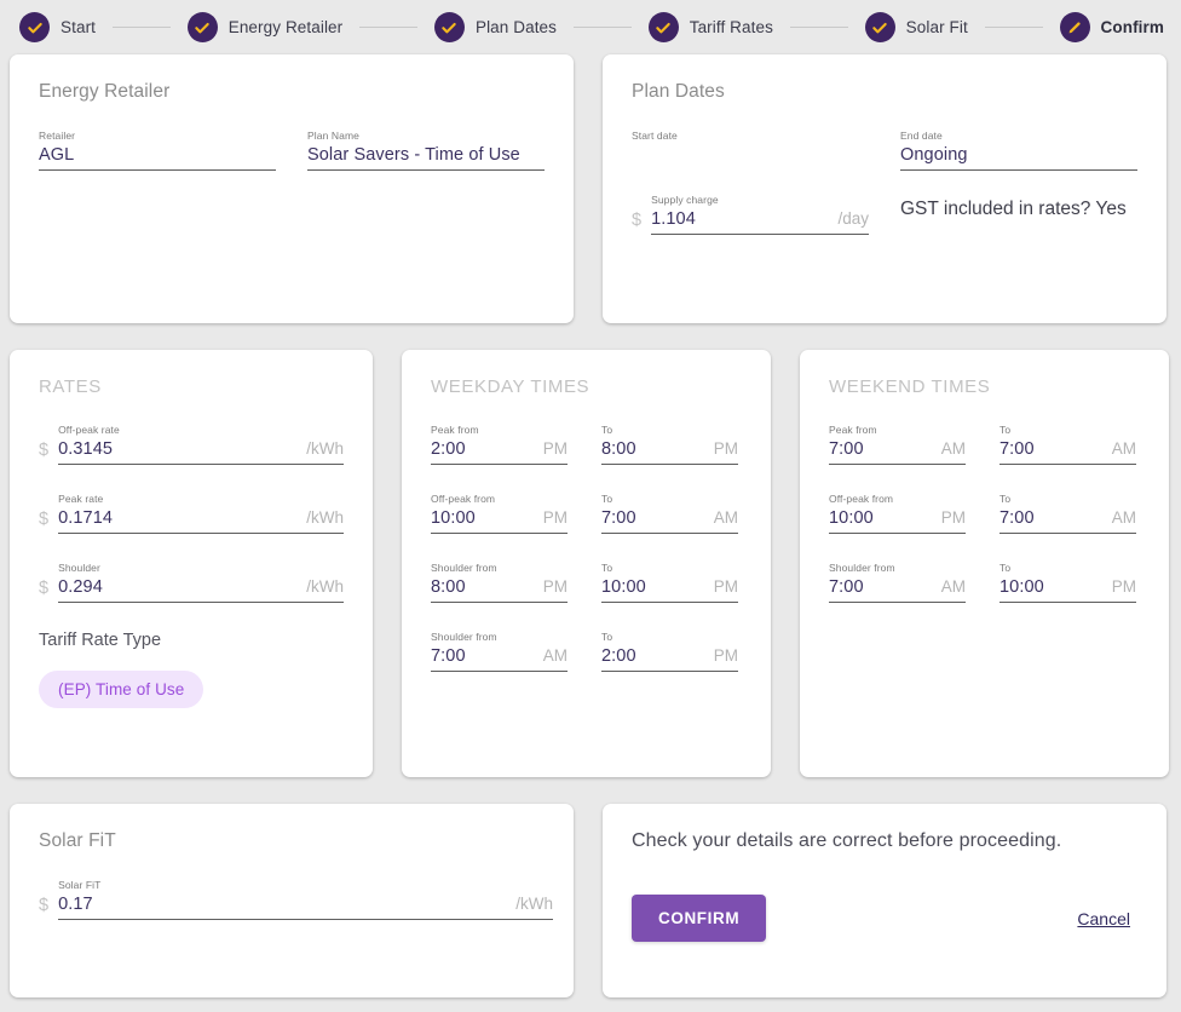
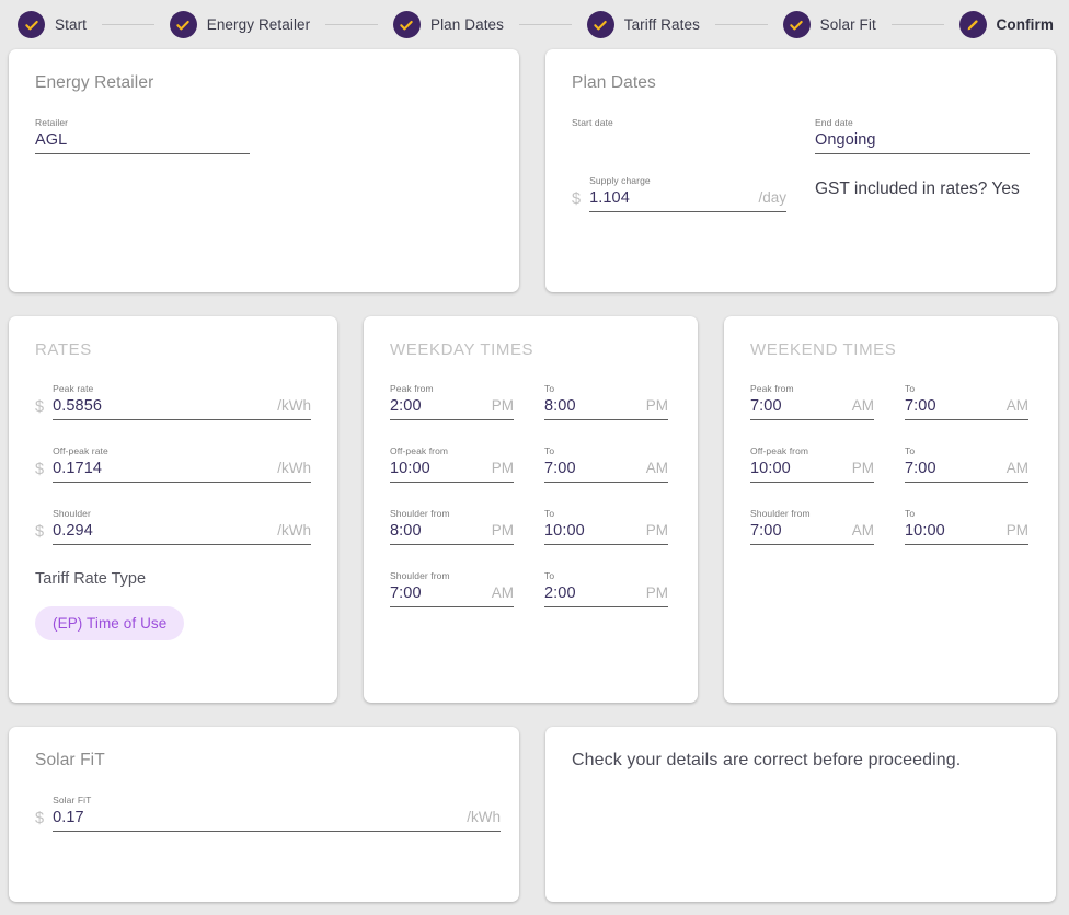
  Start
  Energy Retailer
  Plan Dates
  Tariff Rates
  Solar Fit
  Confirm
  Energy Retailer
  Retailer
  AGL
- Plan Name
- Solar Savers - Time of Use
  Plan Dates
  Start date
  End date
  Ongoing
  $
  Supply charge
  1.104
  /day
  GST included in rates? Yes
  RATES
  $
- Off-peak rate
+ Peak rate
- 0.3145
+ 0.5856
  /kWh
  $
- Peak rate
+ Off-peak rate
  0.1714
  /kWh
  $
  Shoulder
  0.294
  /kWh
  Tariff Rate Type
  (EP) Time of Use
  WEEKDAY TIMES
  Peak from
  2:00
  PM
  To
  8:00
  PM
  Off-peak from
  10:00
  PM
  To
  7:00
  AM
  Shoulder from
  8:00
  PM
  To
  10:00
  PM
  Shoulder from
  7:00
  AM
  To
  2:00
  PM
  WEEKEND TIMES
  Peak from
  7:00
  AM
  To
  7:00
  AM
  Off-peak from
  10:00
  PM
  To
  7:00
  AM
  Shoulder from
  7:00
  AM
  To
  10:00
  PM
  Solar FiT
  $
  Solar FiT
  0.17
  /kWh
  Check your details are correct before proceeding.
- CONFIRM
- Cancel
